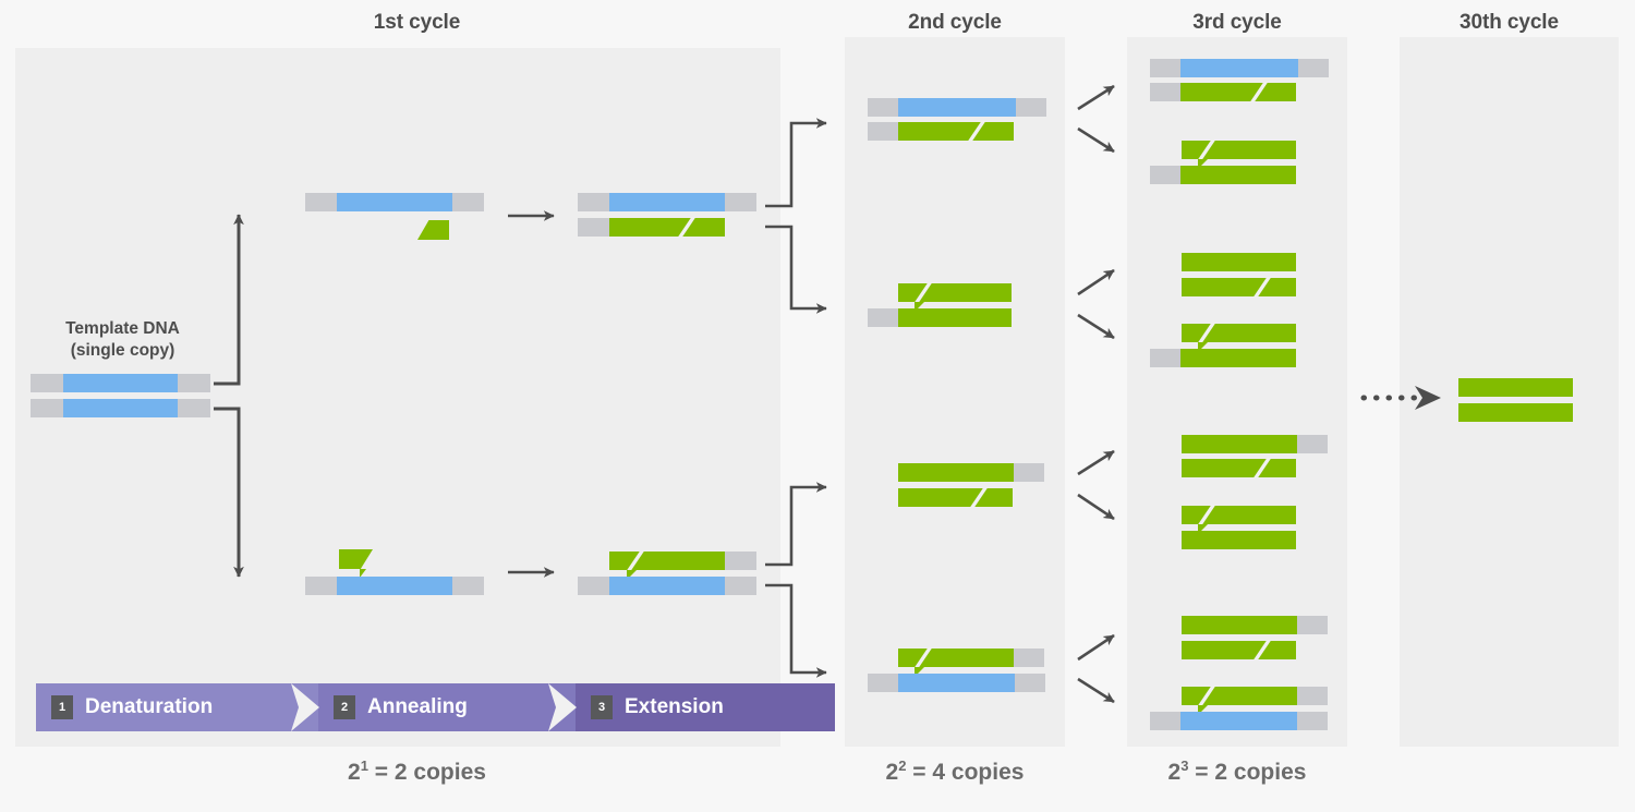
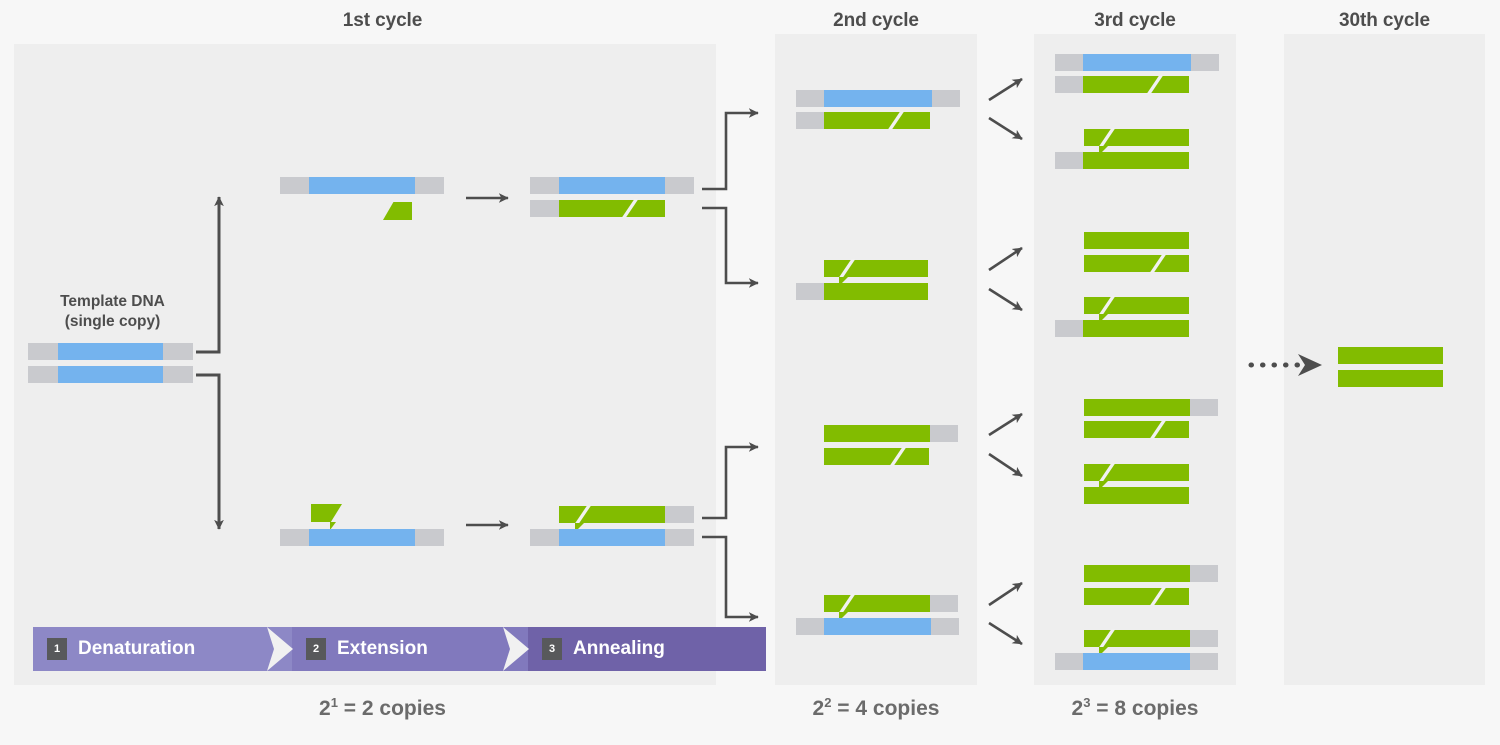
  1st cycle
  2nd cycle
  3rd cycle
  30th cycle
  21 = 2 copies
  22 = 4 copies
- 23 = 2 copies
+ 23 = 8 copies
  Template DNA
  (single copy)
  1
  Denaturation
  2
- Annealing
+ Extension
  3
- Extension
+ Annealing
